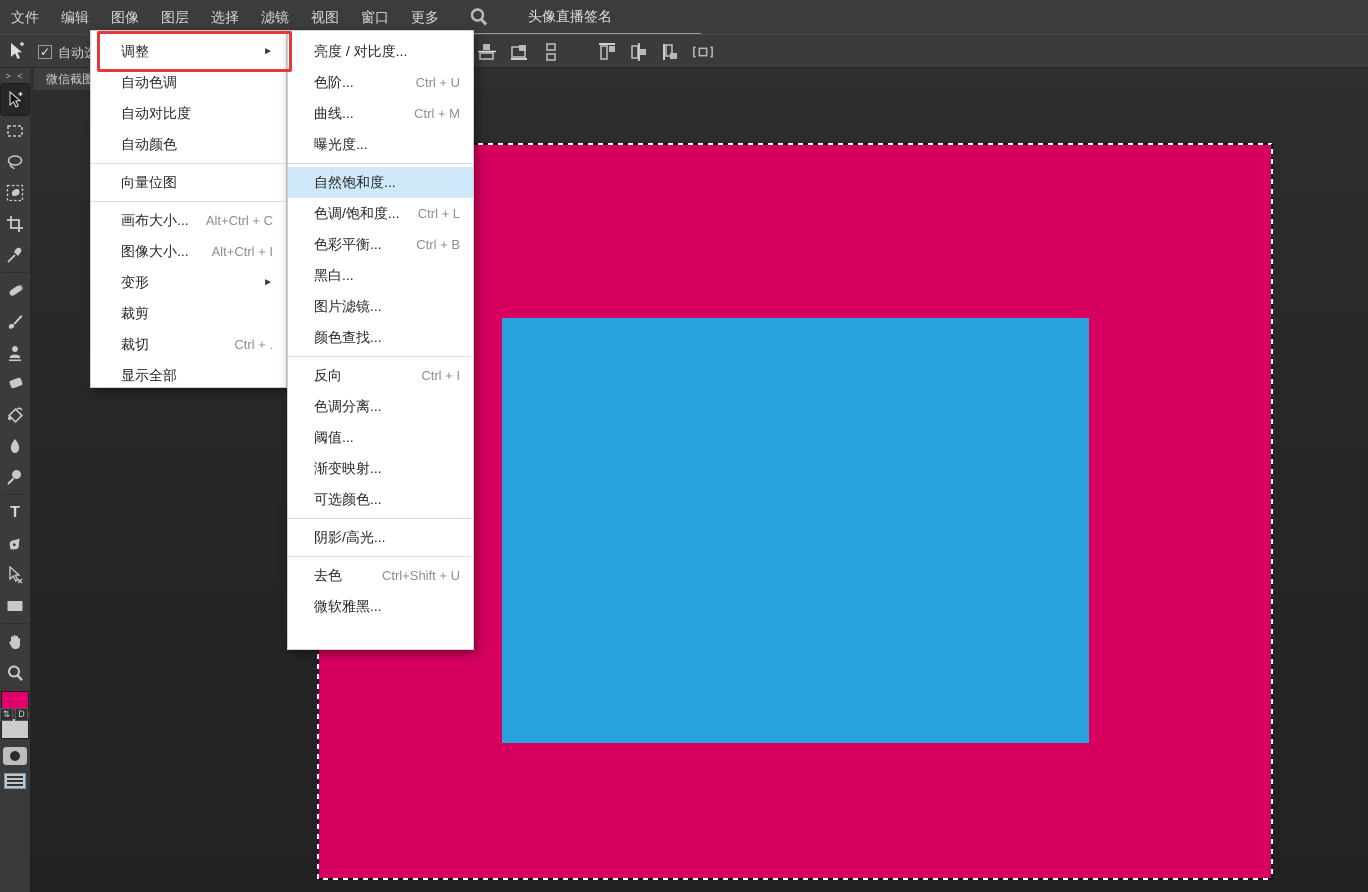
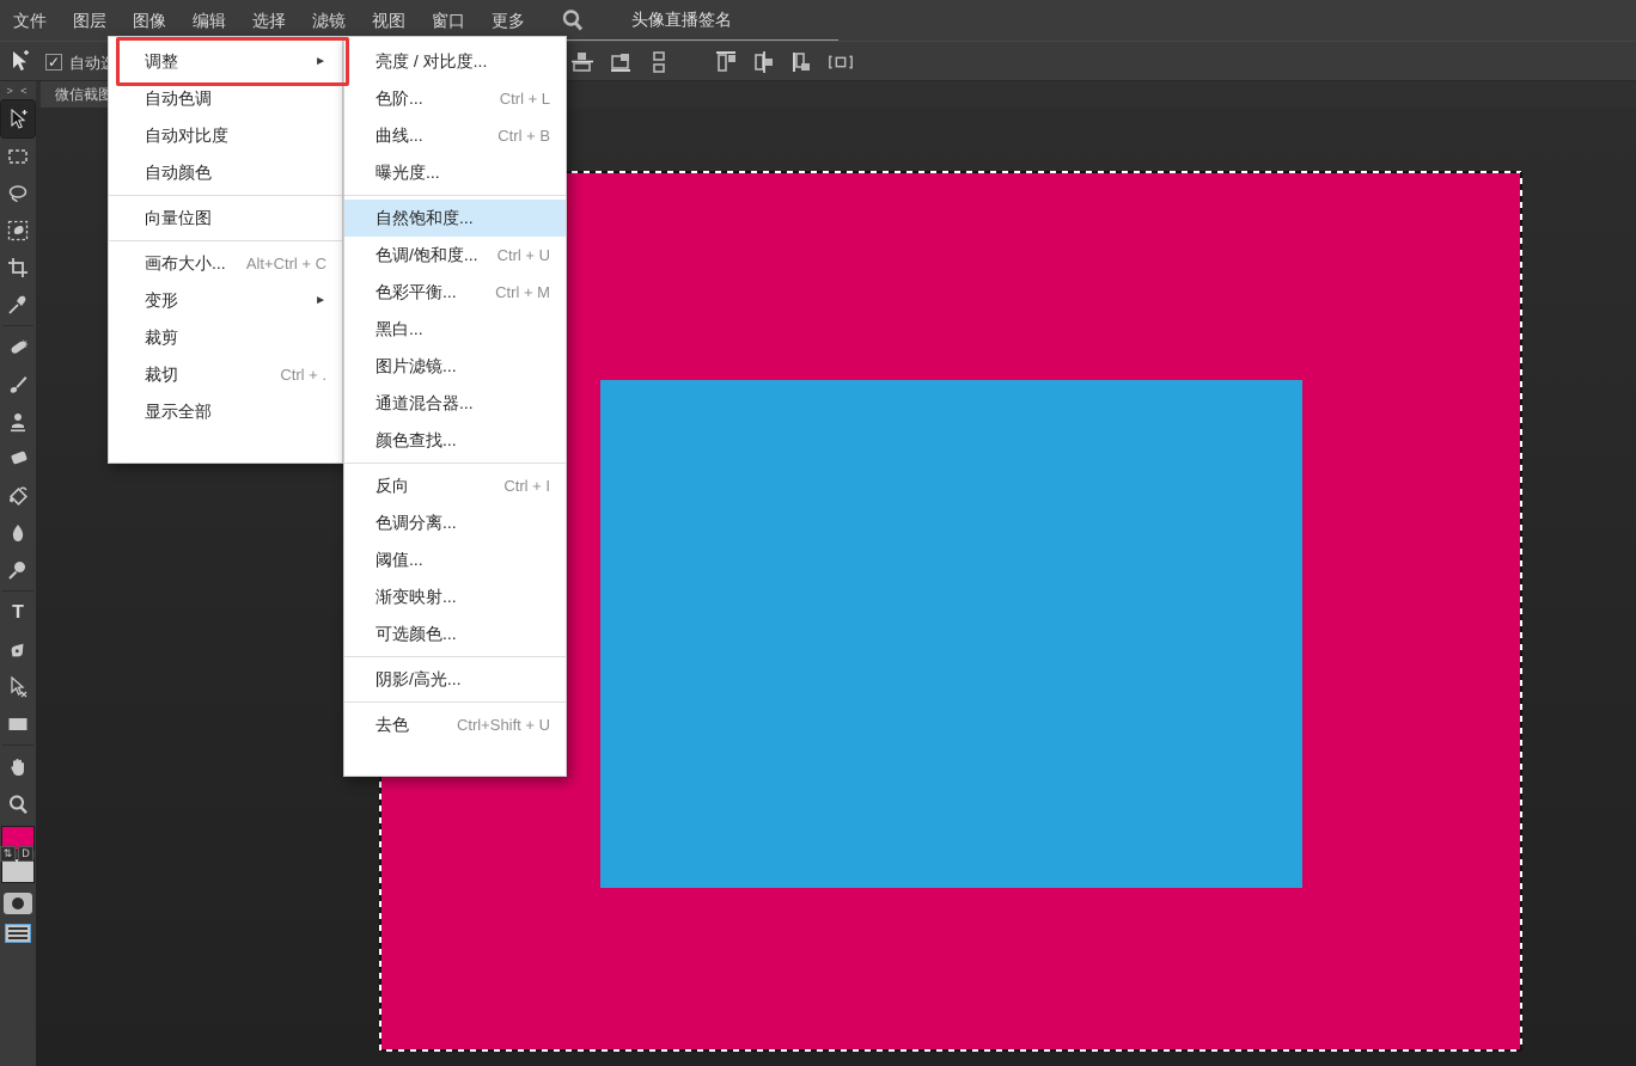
  文件
- 编辑
+ 图层
  图像
- 图层
+ 编辑
  选择
  滤镜
  视图
  窗口
  更多
  头像直播签名
  ✓
  微信截图
  > <
  T
  ⇅
  D
  调整
  ►
  自动色调
  自动对比度
  自动颜色
  向量位图
  画布大小...
  Alt+Ctrl + C
- 图像大小...
- Alt+Ctrl + I
  变形
  ►
  裁剪
  裁切
  Ctrl + .
  显示全部
  亮度 / 对比度...
  色阶...
- Ctrl + U
+ Ctrl + L
  曲线...
- Ctrl + M
+ Ctrl + B
  曝光度...
  自然饱和度...
  色调/饱和度...
- Ctrl + L
+ Ctrl + U
  色彩平衡...
- Ctrl + B
+ Ctrl + M
  黑白...
  图片滤镜...
+ 通道混合器...
  颜色查找...
  反向
  Ctrl + I
  色调分离...
  阈值...
  渐变映射...
  可选颜色...
  阴影/高光...
  去色
  Ctrl+Shift + U
- 微软雅黑...
